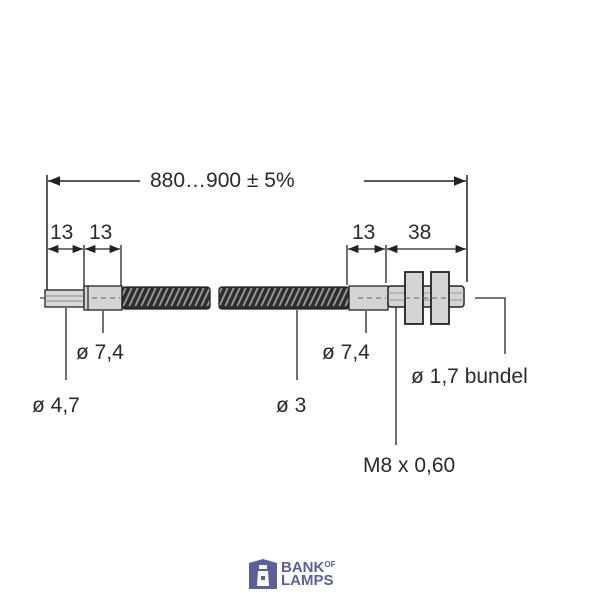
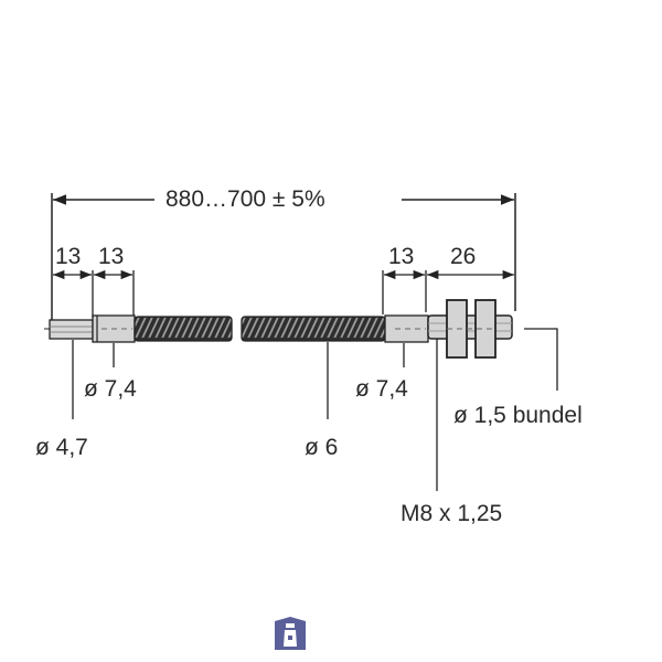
- 880…900 ± 5%
+ 880…700 ± 5%
  13
  13
  13
- 38
+ 26
  ø 7,4
  ø 4,7
- ø 3
+ ø 6
  ø 7,4
- ø 1,7 bundel
+ ø 1,5 bundel
- M8 x 0,60
+ M8 x 1,25
- BANKOF
- LAMPS
